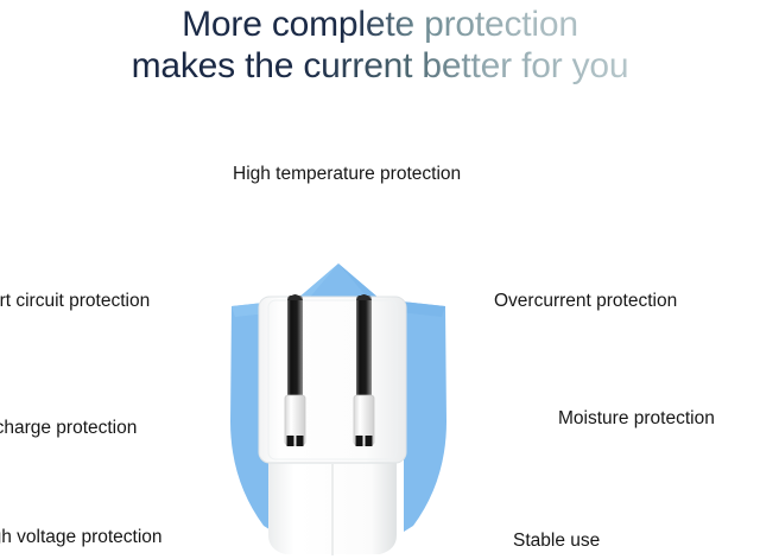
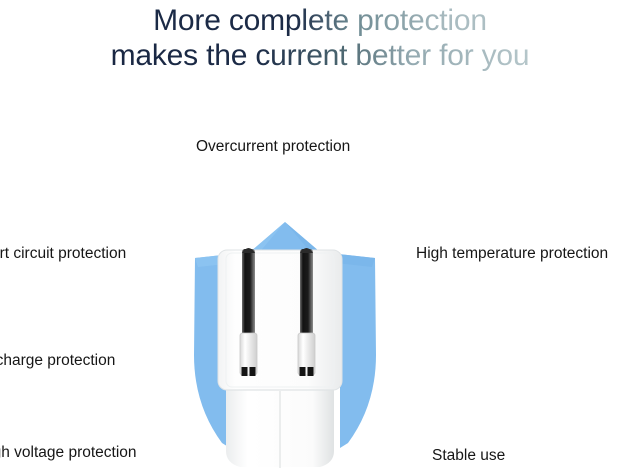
  More complete protection
  makes the current better for you
- High temperature protection
+ Overcurrent protection
  rt circuit protection
  harge protection
  h voltage protection
- Overcurrent protection
+ High temperature protection
- Moisture protection
  Stable use
